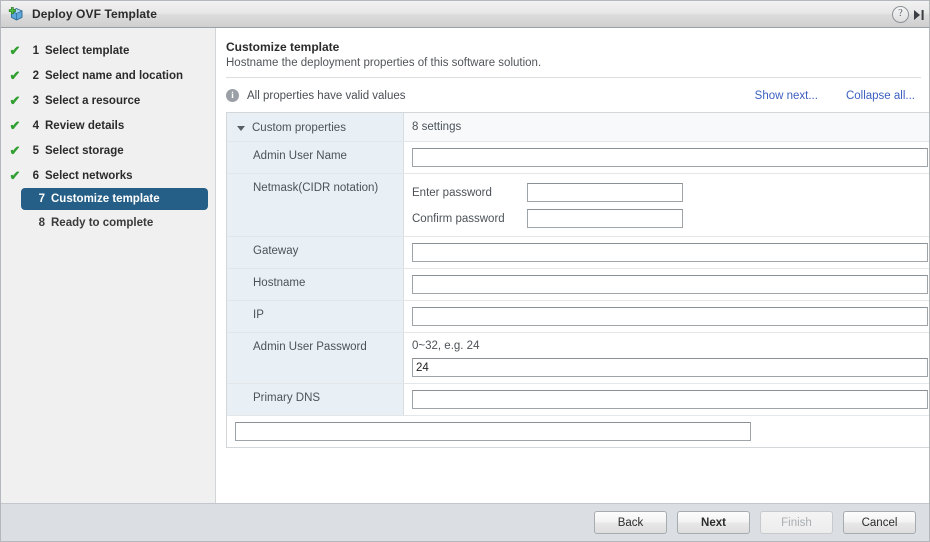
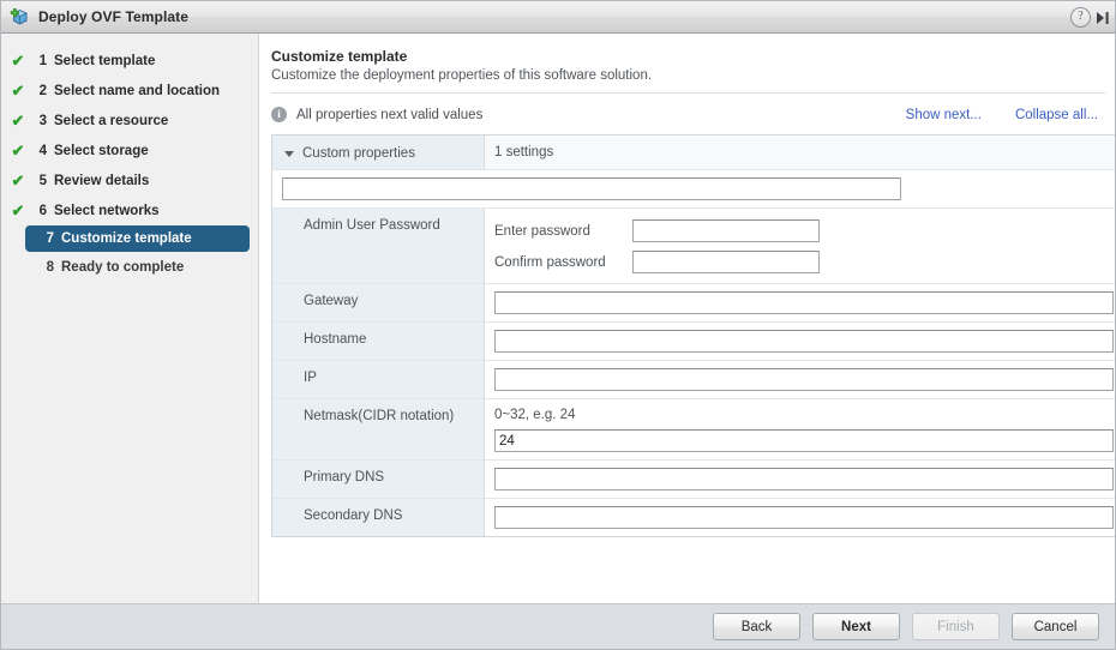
  Deploy OVF Template
  ?
  ✔
  1
  Select template
  ✔
  2
  Select name and location
  ✔
  3
  Select a resource
  ✔
  4
- Review details
+ Select storage
  ✔
  5
- Select storage
+ Review details
  ✔
  6
  Select networks
  7
  Customize template
  8
  Ready to complete
  Customize template
- Hostname the deployment properties of this software solution.
+ Customize the deployment properties of this software solution.
  i
- All properties have valid values
+ All properties next valid values
  Show next...
  Collapse all...
  Custom properties
- 8 settings
+ 1 settings
- Admin User Name
- Netmask(CIDR notation)
+ Admin User Password
  Enter password
  Confirm password
  Gateway
  Hostname
  IP
- Admin User Password
+ Netmask(CIDR notation)
  0~32, e.g. 24
  24
  Primary DNS
+ Secondary DNS
  Back
  Next
  Finish
  Cancel
